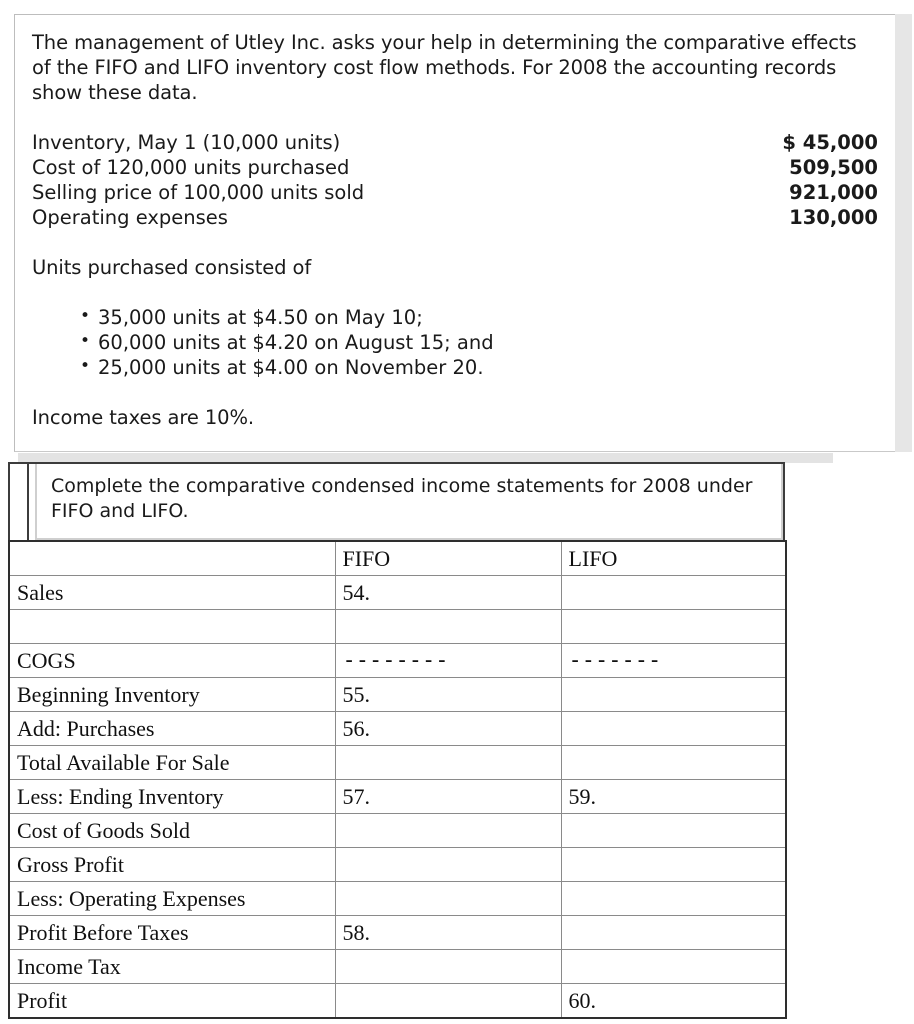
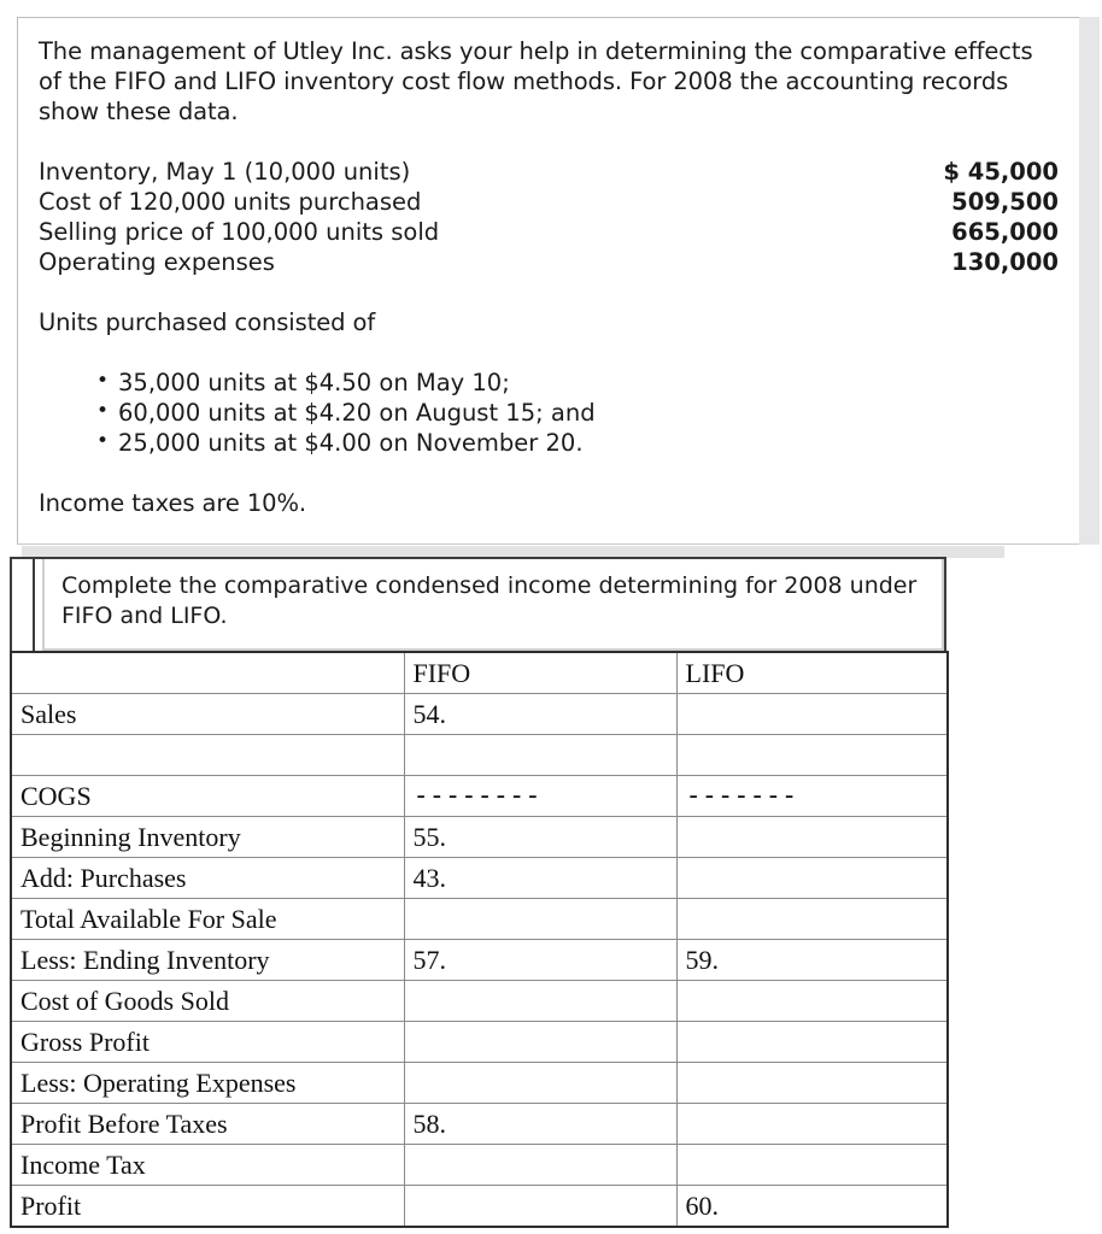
  The management of Utley Inc. asks your help in determining the comparative effects of the FIFO and LIFO inventory cost flow methods. For 2008 the accounting records show these data.
  Inventory, May 1 (10,000 units)
  $ 45,000
  Cost of 120,000 units purchased
  509,500
  Selling price of 100,000 units sold
- 921,000
+ 665,000
  Operating expenses
  130,000
  Units purchased consisted of
  35,000 units at $4.50 on May 10;
  60,000 units at $4.20 on August 15; and
  25,000 units at $4.00 on November 20.
  Income taxes are 10%.
- Complete the comparative condensed income statements for 2008 under FIFO and LIFO.
+ Complete the comparative condensed income determining for 2008 under FIFO and LIFO.
  	FIFO	LIFO
  Sales	54.
  COGS	--------	-------
  Beginning Inventory	55.
- Add: Purchases	56.
+ Add: Purchases	43.
  Total Available For Sale
  Less: Ending Inventory	57.	59.
  Cost of Goods Sold
  Gross Profit
  Less: Operating Expenses
  Profit Before Taxes	58.
  Income Tax
  Profit		60.
